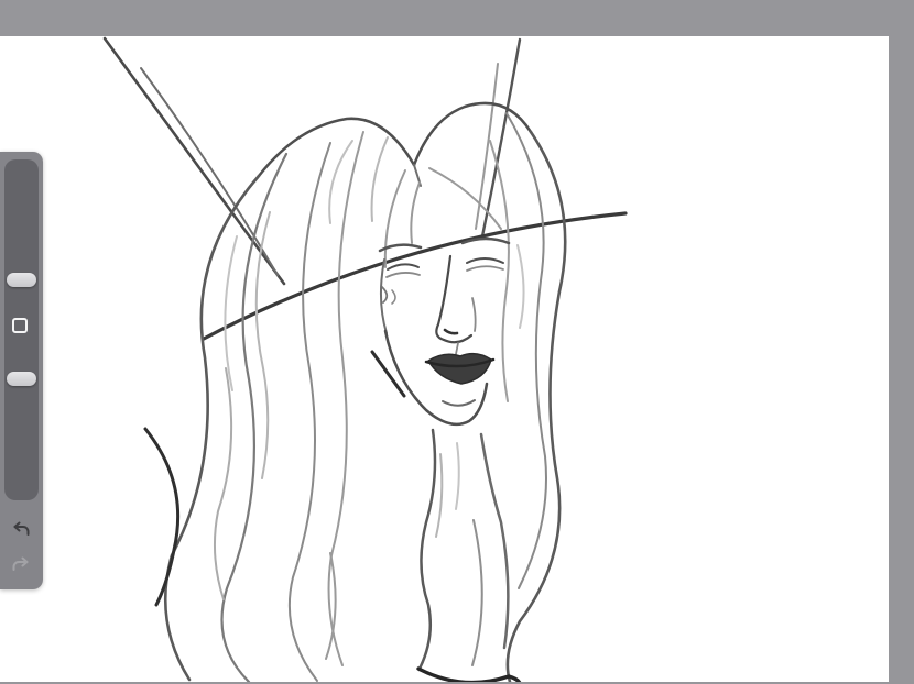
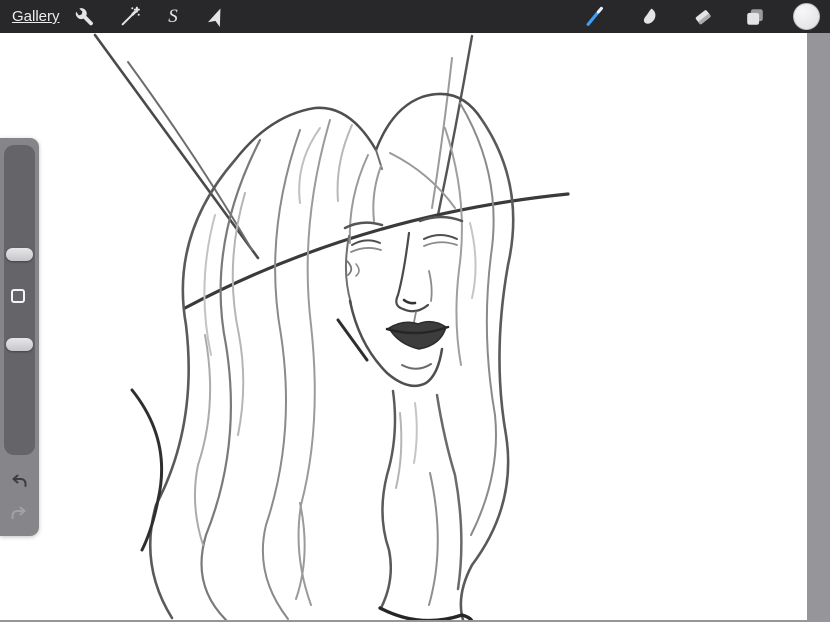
+ Gallery
+ S
